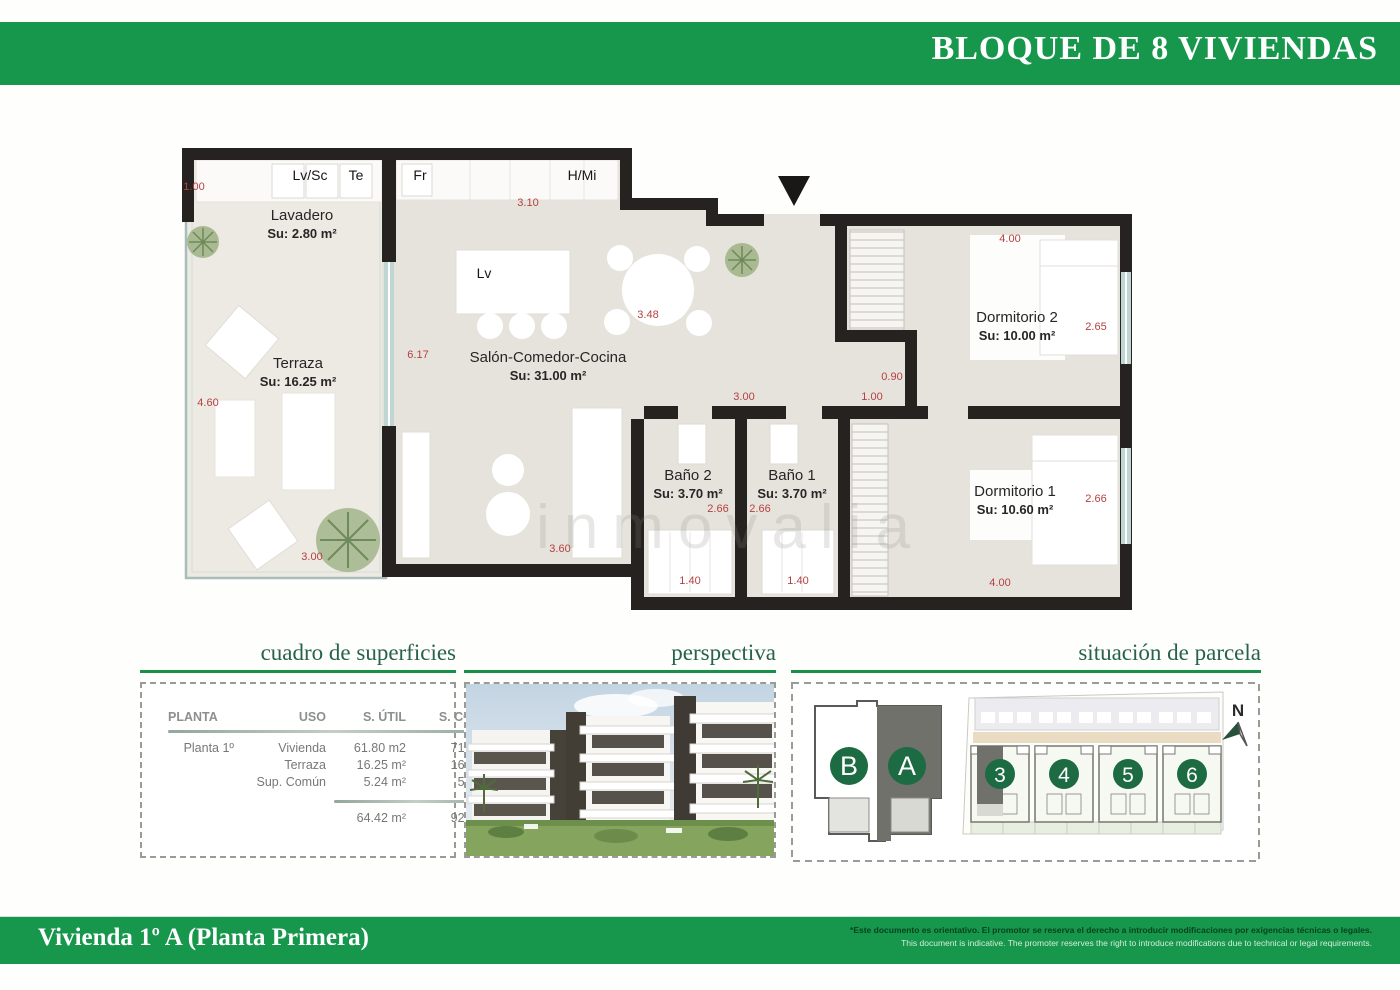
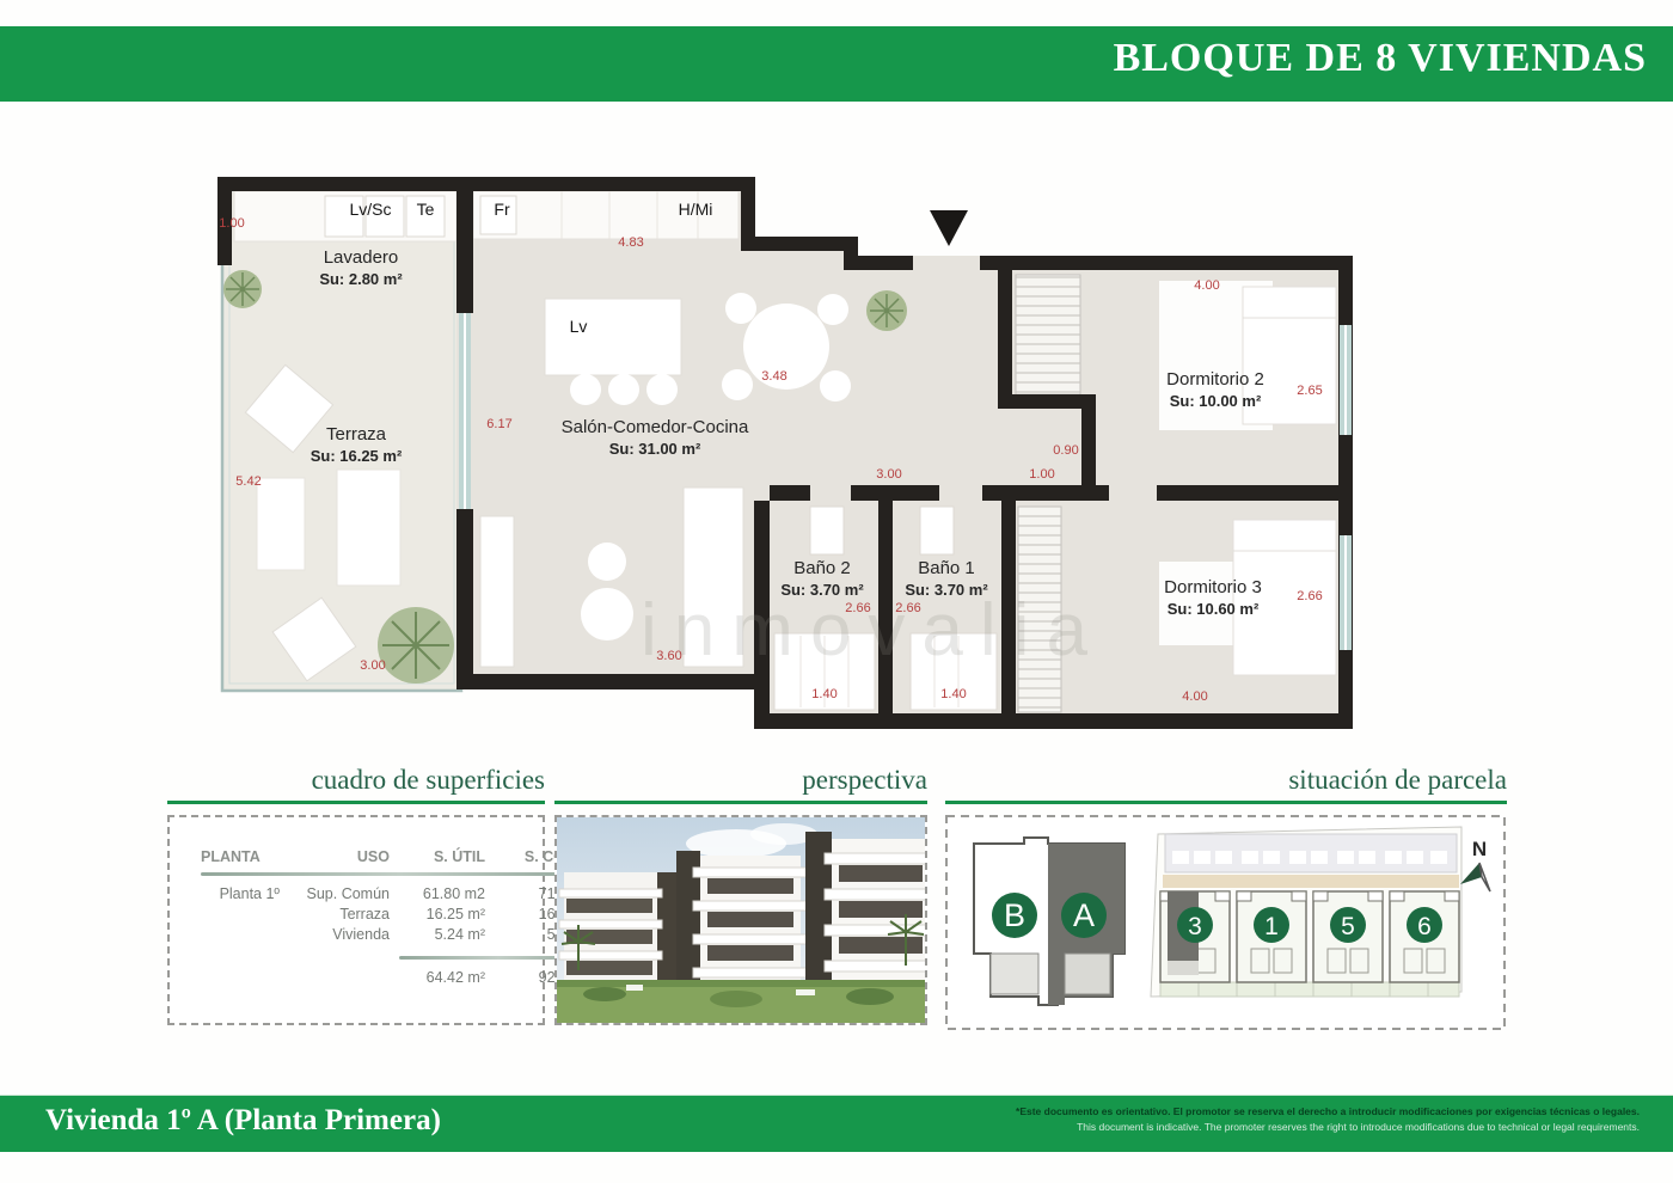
  BLOQUE DE 8 VIVIENDAS
  inmovalia
  Lavadero
  Su: 2.80 m²
  Terraza
  Su: 16.25 m²
  Salón-Comedor-Cocina
  Su: 31.00 m²
  Dormitorio 2
  Su: 10.00 m²
  Baño 2
  Su: 3.70 m²
  Baño 1
  Su: 3.70 m²
- Dormitorio 1
+ Dormitorio 3
  Su: 10.60 m²
  1.00
- 3.10
+ 4.83
- 4.60
+ 5.42
  6.17
  3.48
  3.00
  3.60
  3.00
  1.00
  0.90
  4.00
  2.65
  2.66
  2.66
  1.40
  1.40
  4.00
  2.66
  Lv/Sc
  Te
  Fr
  H/Mi
  Lv
  cuadro de superficies
  PLANTA
  USO
  S. ÚTIL
  Planta 1º
- Vivienda
+ Sup. Común
  61.80 m2
  Terraza
  16.25 m²
- Sup. Común
+ Vivienda
  5.24 m²
  64.42 m²
  perspectiva
  situación de parcela
  B
  A
  3
- 4
+ 1
  5
  6
  N
  Vivienda 1º A (Planta Primera)
  *Este documento es orientativo. El promotor se reserva el derecho a introducir modificaciones por exigencias técnicas o legales.
  This document is indicative. The promoter reserves the right to introduce modifications due to technical or legal requirements.
